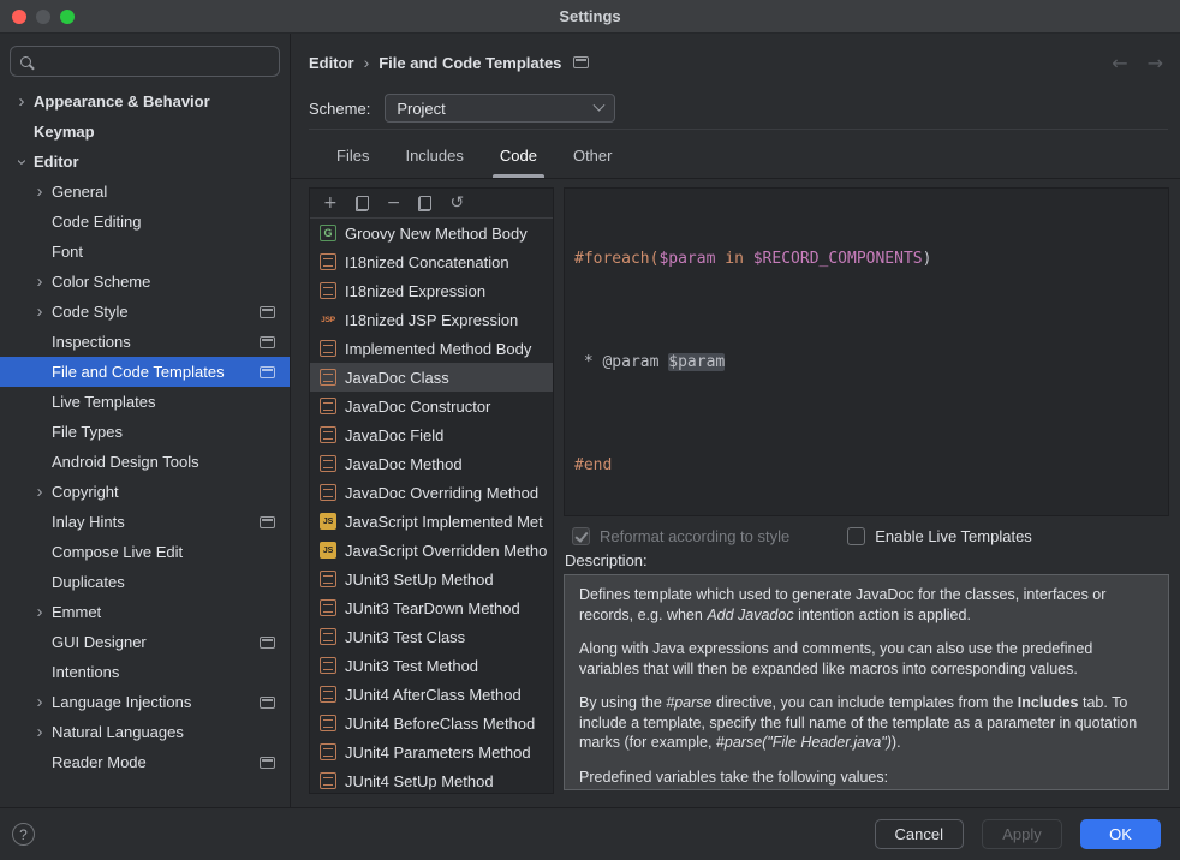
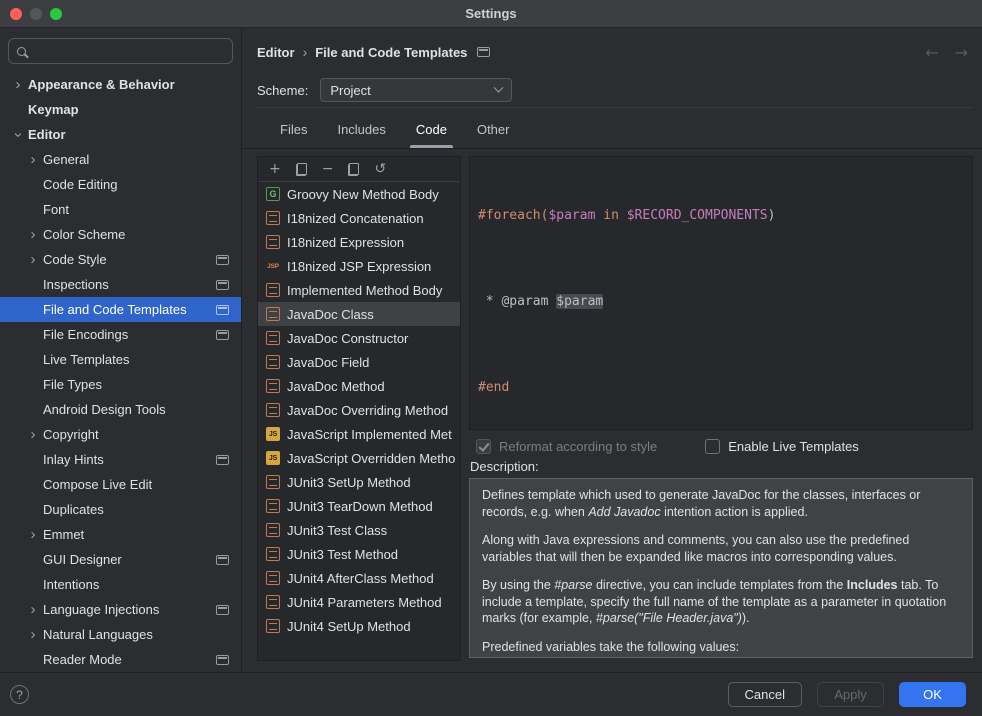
  Settings
  ›
  Appearance & Behavior
  Keymap
  Editor
  ›
  General
  Code Editing
  Font
  ›
  Color Scheme
  ›
  Code Style
  Inspections
  File and Code Templates
+ File Encodings
  Live Templates
  File Types
  Android Design Tools
  ›
  Copyright
  Inlay Hints
  Compose Live Edit
  Duplicates
  ›
  Emmet
  GUI Designer
  Intentions
  ›
  Language Injections
  ›
  Natural Languages
  Reader Mode
  Editor
  ›
  File and Code Templates
  ←
  →
  Scheme:
  Project
  Files
  Includes
  Code
  Other
  +
  −
  ↺
  G
  Groovy New Method Body
  I18nized Concatenation
  I18nized Expression
  I18nized JSP Expression
  Implemented Method Body
  JavaDoc Class
  JavaDoc Constructor
  JavaDoc Field
  JavaDoc Method
  JavaDoc Overriding Method
  JavaScript Implemented Met
  JavaScript Overridden Metho
  JUnit3 SetUp Method
  JUnit3 TearDown Method
  JUnit3 Test Class
  JUnit3 Test Method
  JUnit4 AfterClass Method
- JUnit4 BeforeClass Method
  JUnit4 Parameters Method
  JUnit4 SetUp Method
  #foreach($param in $RECORD_COMPONENTS)
  * @param $param
  #end
  Reformat according to style
  Enable Live Templates
  Description:
  Defines template which used to generate JavaDoc for the classes, interfaces or records, e.g. when Add Javadoc intention action is applied.
  Along with Java expressions and comments, you can also use the predefined variables that will then be expanded like macros into corresponding values.
  By using the #parse directive, you can include templates from the Includes tab. To include a template, specify the full name of the template as a parameter in quotation marks (for example, #parse("File Header.java")).
  Predefined variables take the following values:
  ?
  Cancel
  Apply
  OK
